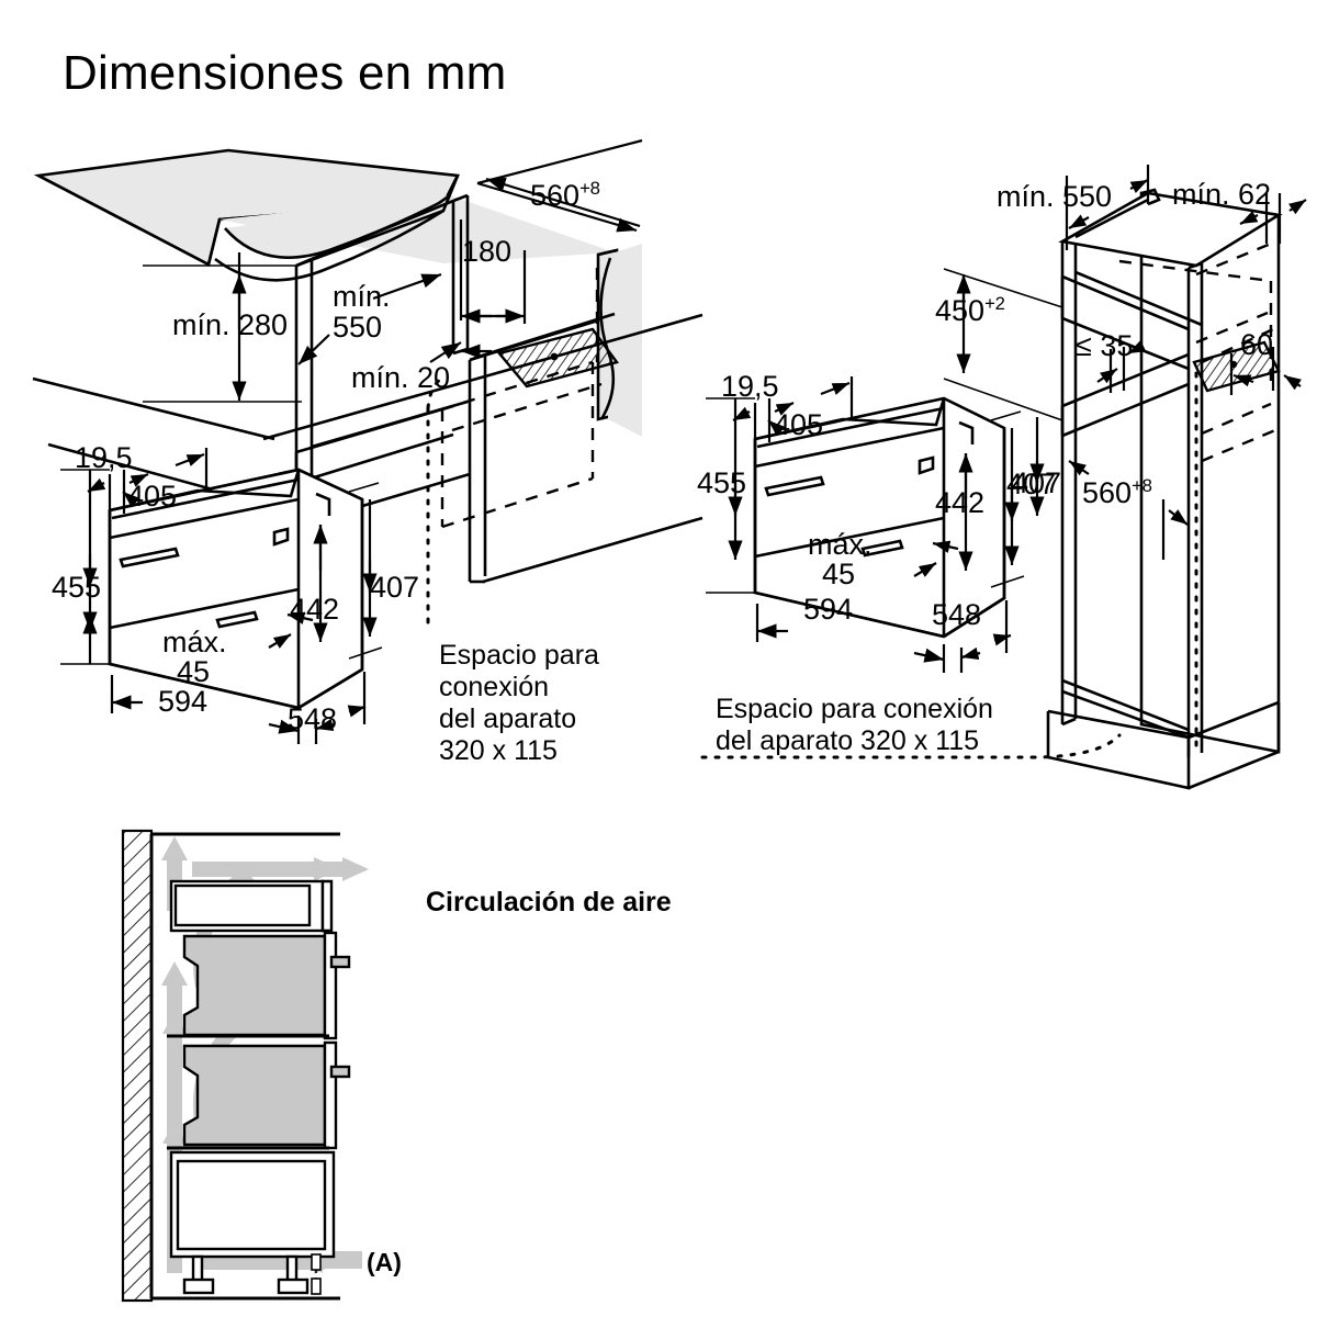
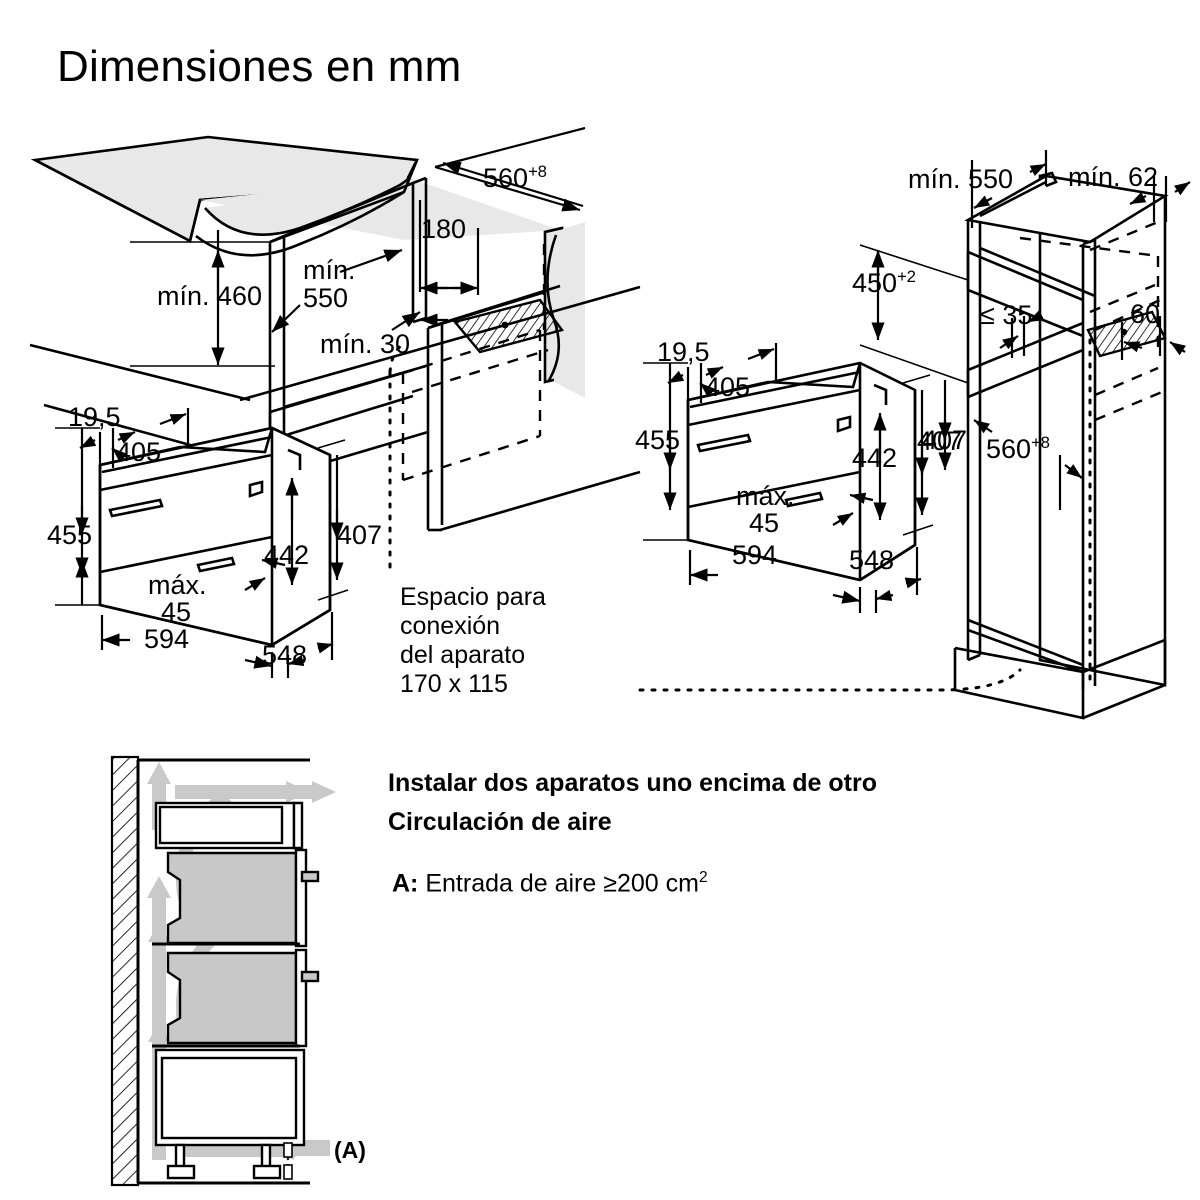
  Dimensiones en mm
  560+8
  180
- mín. 280
+ mín. 460
  mín.
  550
- mín. 20
+ mín. 30
  19,5
  405
  455
  442
  407
  máx.
  45
  594
  548
  Espacio para
  conexión
  del aparato
- 320 x 115
+ 170 x 115
  19,5
  405
  455
  442
  407
  máx.
  45
  594
  548
- Espacio para conexión
- del aparato 320 x 115
  mín. 550
  mín. 62
  450+2
  ≤ 35
  60
  407
  560+8
+ Instalar dos aparatos uno encima de otro
  Circulación de aire
+ A: Entrada de aire ≥200 cm2
  (A)
